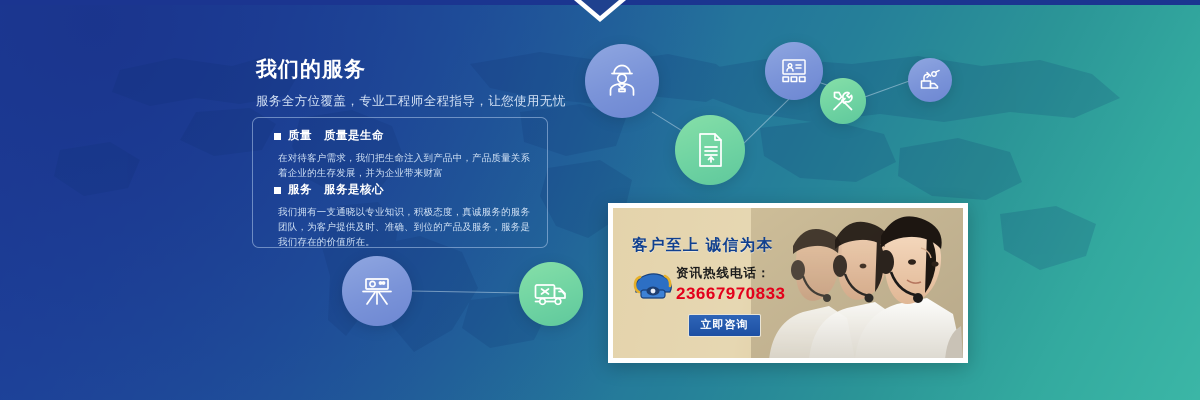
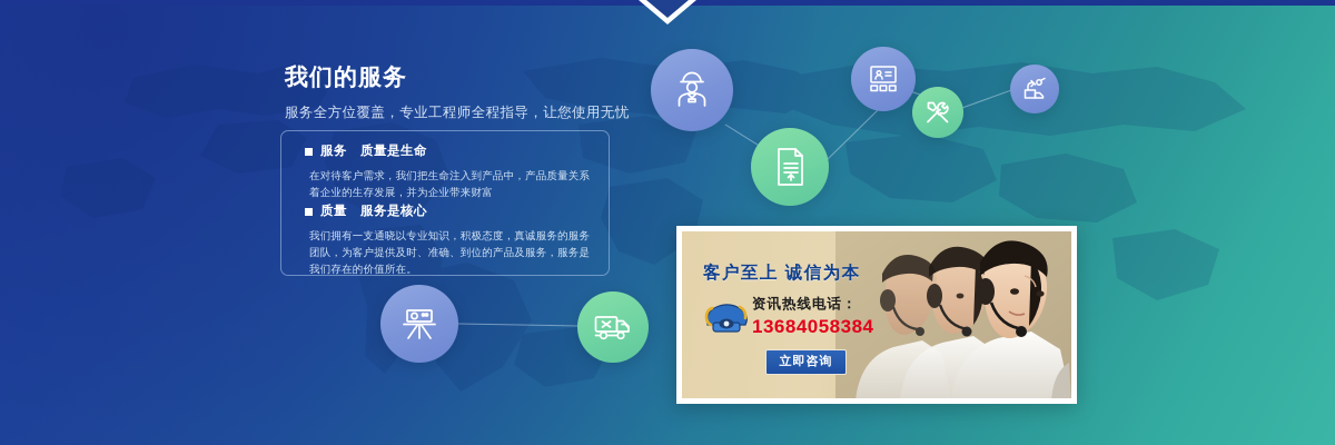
  我们的服务
  服务全方位覆盖，专业工程师全程指导，让您使用无忧
- 质量
+ 服务
  质量是生命
  在对待客户需求，我们把生命注入到产品中，产品质量关系着企业的生存发展，并为企业带来财富
- 服务
+ 质量
  服务是核心
  我们拥有一支通晓以专业知识，积极态度，真诚服务的服务团队，为客户提供及时、准确、到位的产品及服务，服务是我们存在的价值所在。
  客户至上 诚信为本
  资讯热线电话：
- 23667970833
+ 13684058384
  立即咨询
